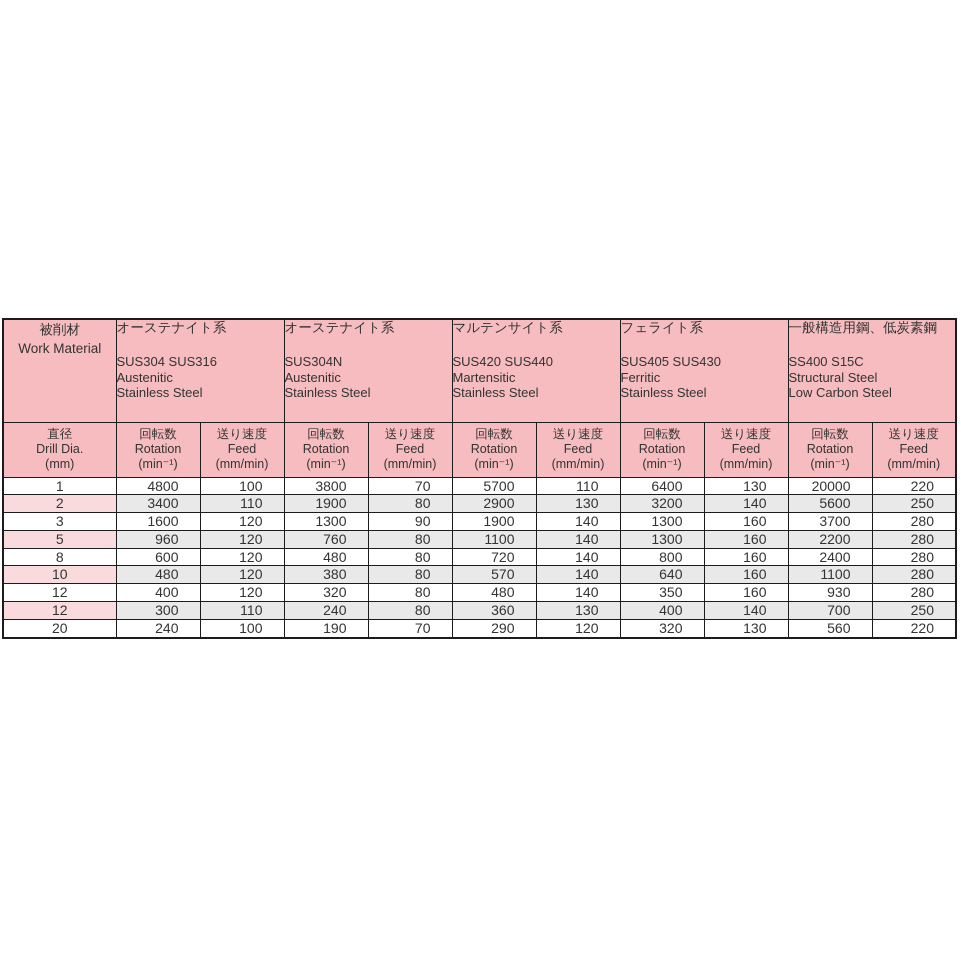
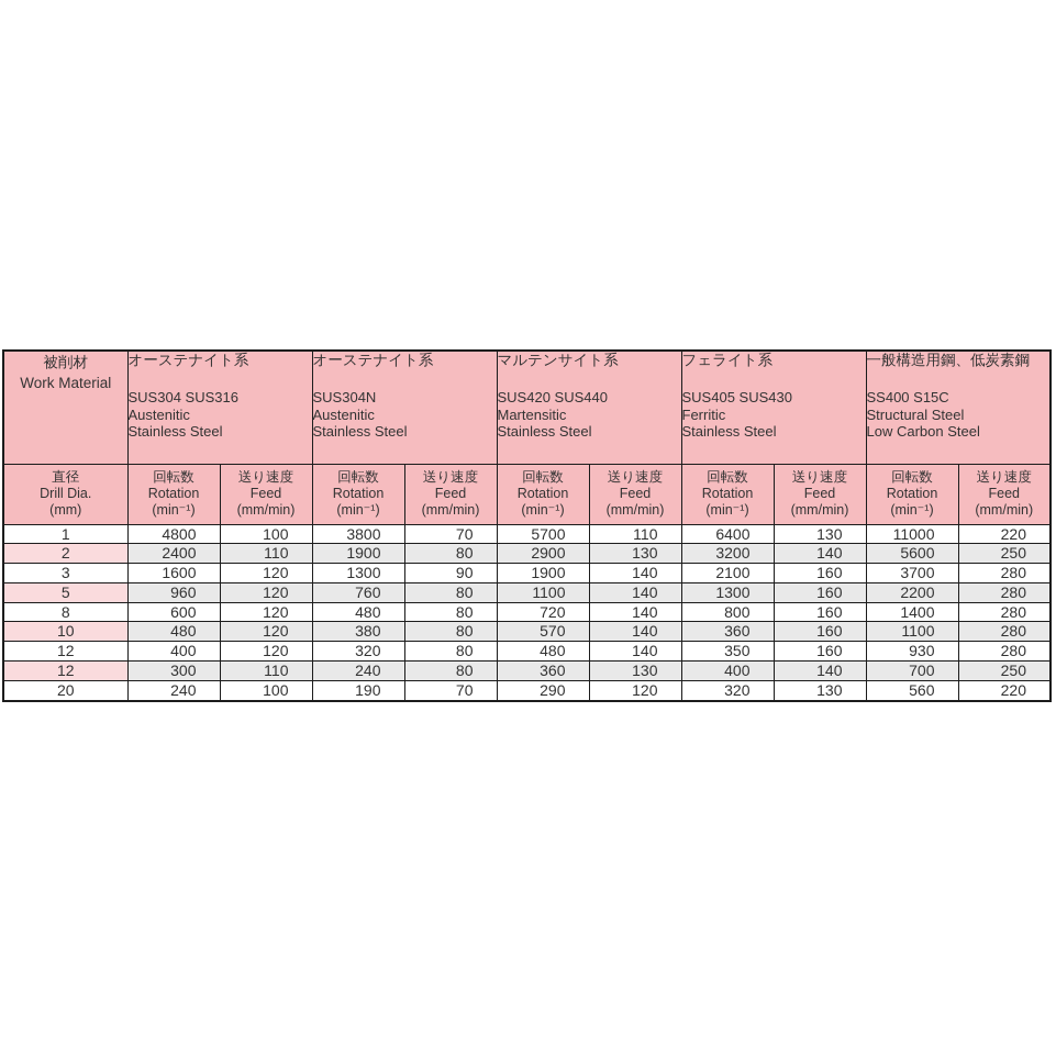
  被削材 Work Material	オーステナイト系 SUS304 SUS316 Austenitic Stainless Steel	オーステナイト系 SUS304N Austenitic Stainless Steel	マルテンサイト系 SUS420 SUS440 Martensitic Stainless Steel	フェライト系 SUS405 SUS430 Ferritic Stainless Steel	一般構造用鋼、低炭素鋼 SS400 S15C Structural Steel Low Carbon Steel
  直径 Drill Dia. (mm)	回転数Rotation(min⁻¹)	送り速度Feed(mm/min)	回転数Rotation(min⁻¹)	送り速度Feed(mm/min)	回転数Rotation(min⁻¹)	送り速度Feed(mm/min)	回転数Rotation(min⁻¹)	送り速度Feed(mm/min)	回転数Rotation(min⁻¹)	送り速度Feed(mm/min)
- 1	4800	100	3800	70	5700	110	6400	130	20000	220
+ 1	4800	100	3800	70	5700	110	6400	130	11000	220
- 2	3400	110	1900	80	2900	130	3200	140	5600	250
+ 2	2400	110	1900	80	2900	130	3200	140	5600	250
- 3	1600	120	1300	90	1900	140	1300	160	3700	280
+ 3	1600	120	1300	90	1900	140	2100	160	3700	280
  5	960	120	760	80	1100	140	1300	160	2200	280
- 8	600	120	480	80	720	140	800	160	2400	280
+ 8	600	120	480	80	720	140	800	160	1400	280
- 10	480	120	380	80	570	140	640	160	1100	280
+ 10	480	120	380	80	570	140	360	160	1100	280
  12	400	120	320	80	480	140	350	160	930	280
  12	300	110	240	80	360	130	400	140	700	250
  20	240	100	190	70	290	120	320	130	560	220
